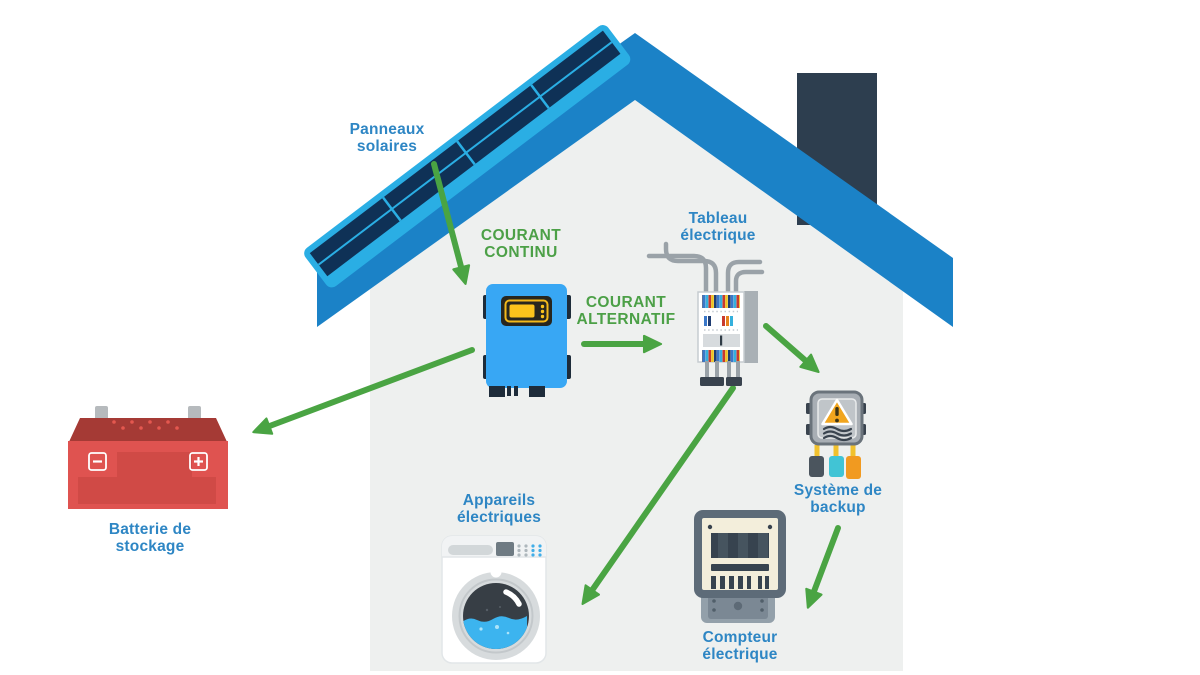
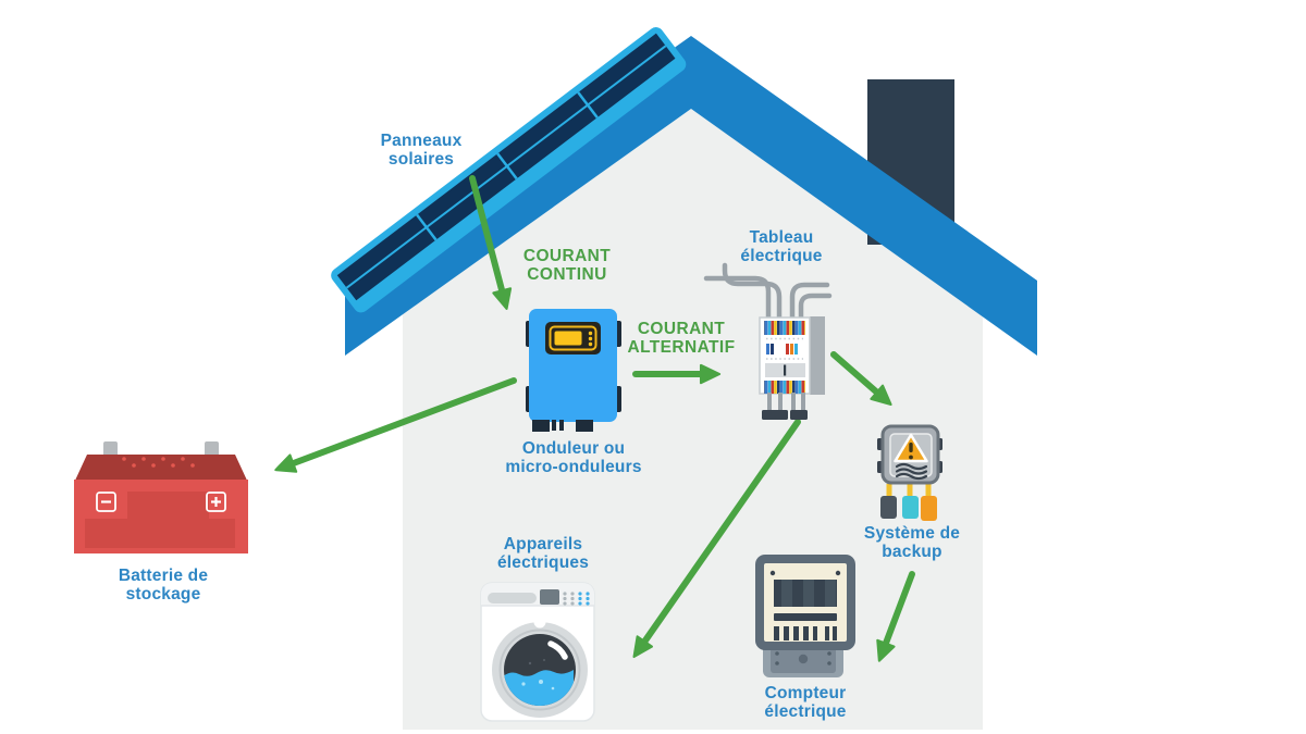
  Panneaux
  solaires
  COURANT
  CONTINU
  Tableau
  électrique
  COURANT
  ALTERNATIF
+ Onduleur ou
+ micro-onduleurs
  Batterie de
  stockage
  Appareils
  électriques
  Système de
  backup
  Compteur
  électrique
